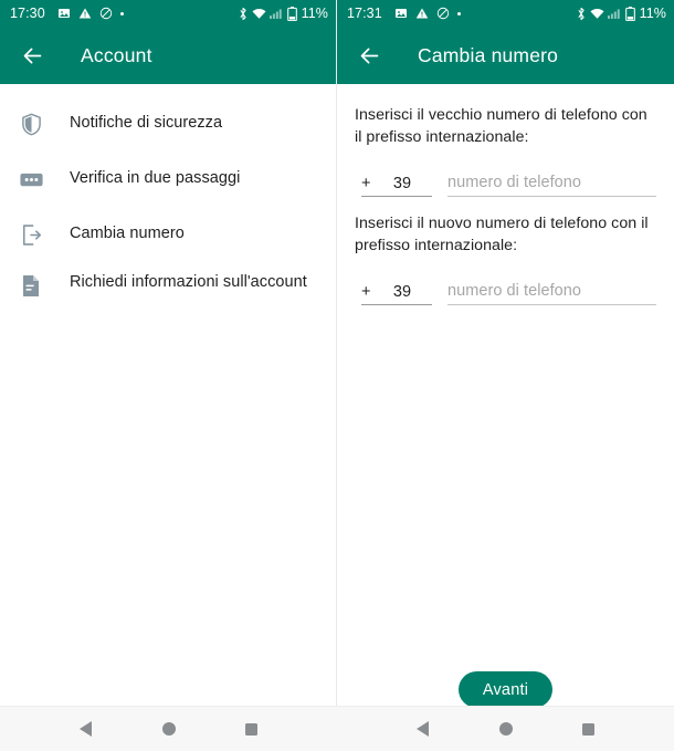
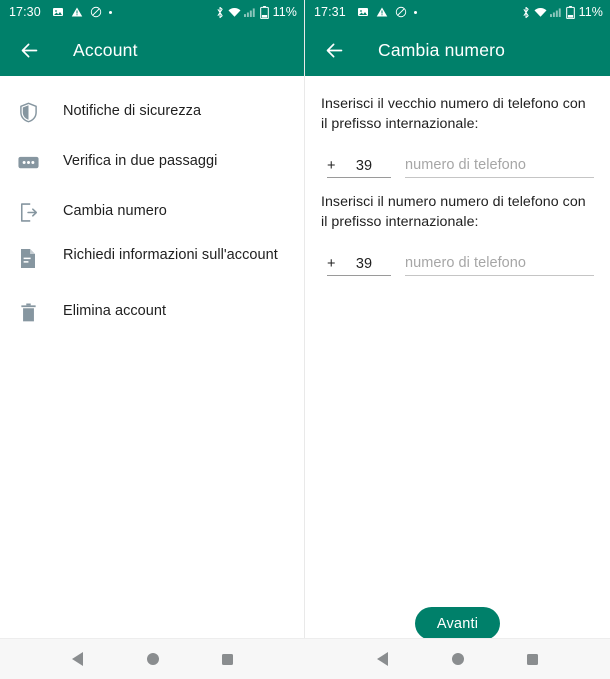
  17:30
  11%
  Account
  Notifiche di sicurezza
  Verifica in due passaggi
  Cambia numero
  Richiedi informazioni sull'account
+ Elimina account
  17:31
  11%
  Cambia numero
  Inserisci il vecchio numero di telefono con il prefisso internazionale:
  +
  39
  numero di telefono
- Inserisci il nuovo numero di telefono con il prefisso internazionale:
+ Inserisci il numero numero di telefono con il prefisso internazionale:
  +
  39
  numero di telefono
  Avanti
